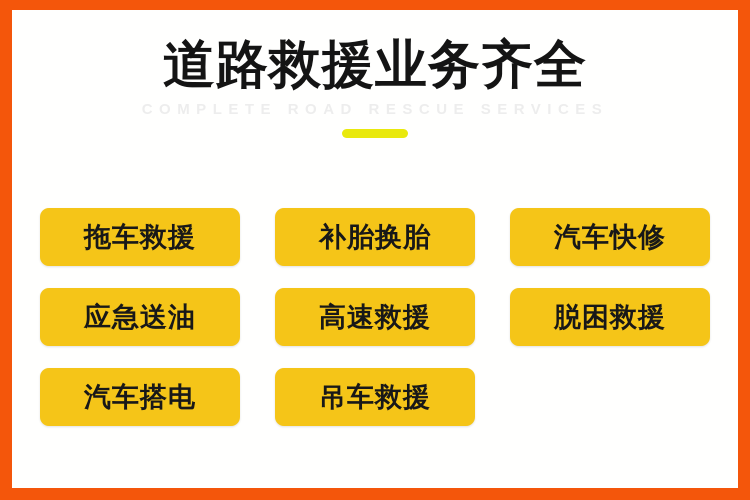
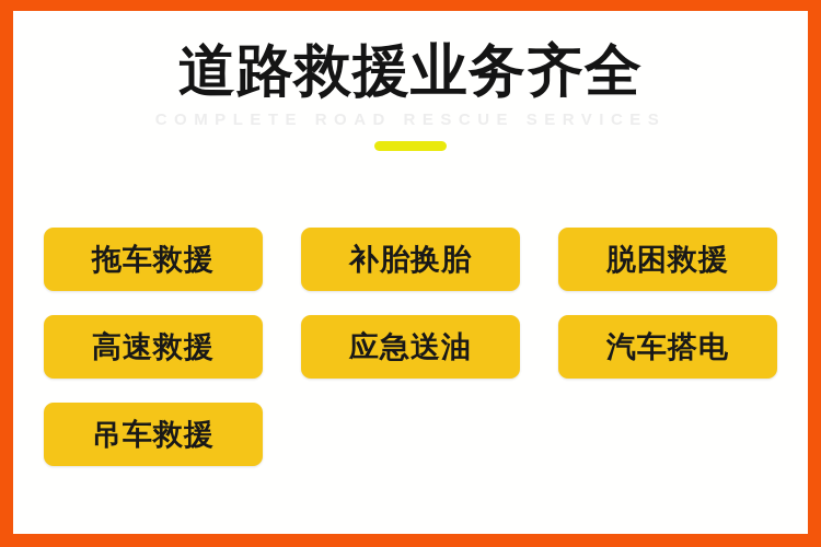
  道路救援业务齐全
  拖车救援
  补胎换胎
- 汽车快修
- 应急送油
+ 脱困救援
  高速救援
- 脱困救援
+ 应急送油
  汽车搭电
  吊车救援
